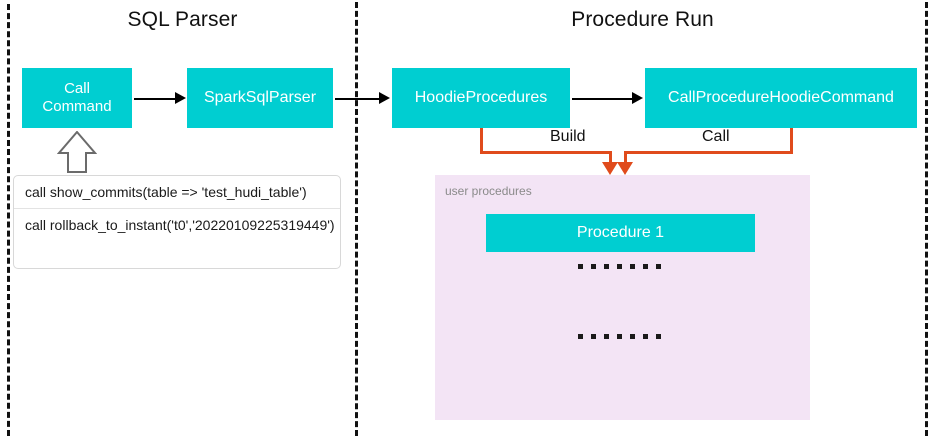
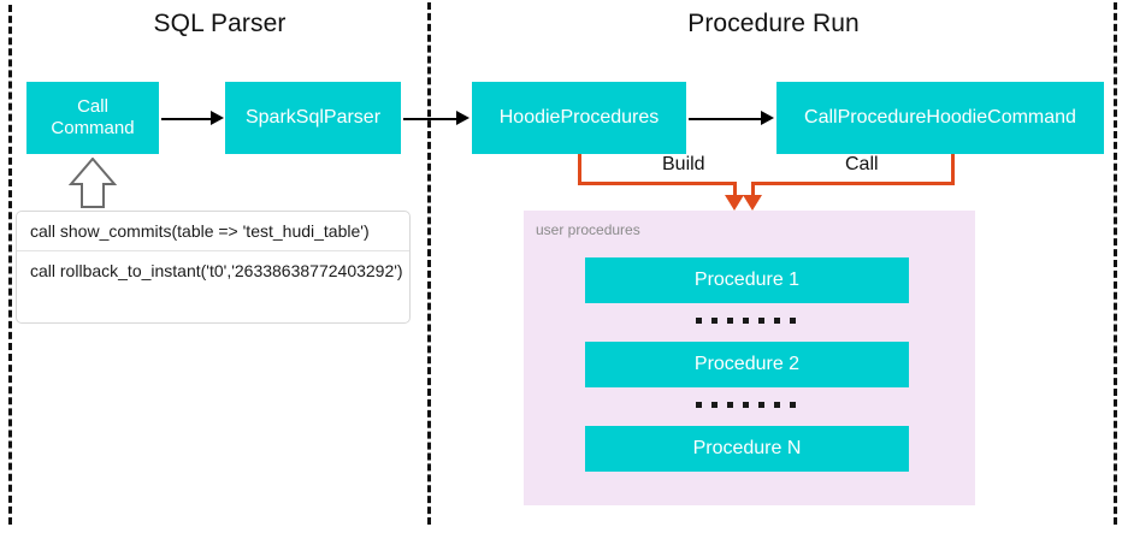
  SQL Parser
  Procedure Run
  Call
  Command
  SparkSqlParser
  call show_commits(table => 'test_hudi_table')
- call rollback_to_instant('t0','20220109225319449')
+ call rollback_to_instant('t0','26338638772403292')
  HoodieProcedures
  CallProcedureHoodieCommand
  Build
  Call
  user procedures
  Procedure 1
+ Procedure 2
+ Procedure N
